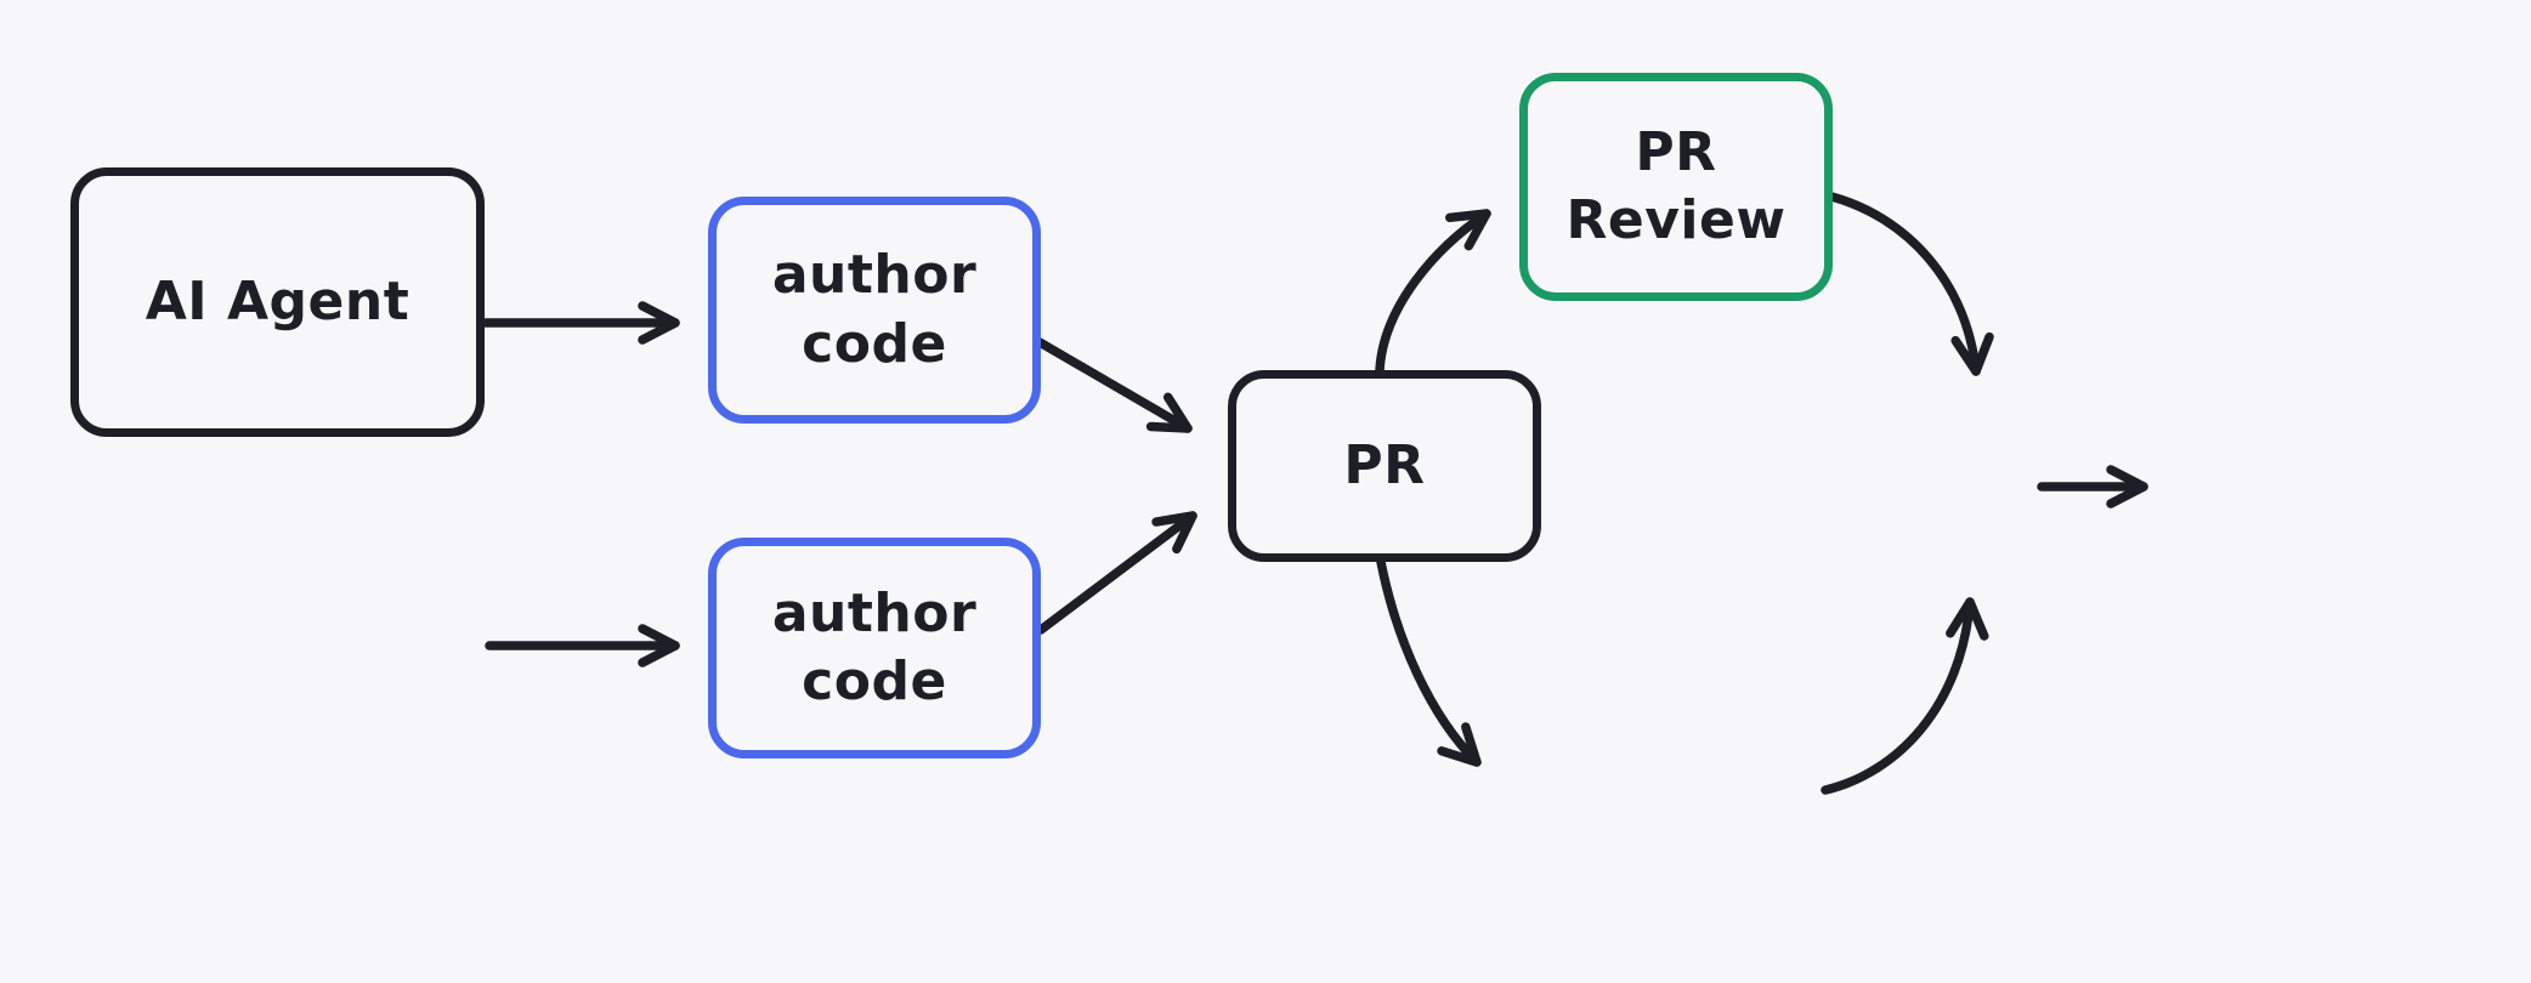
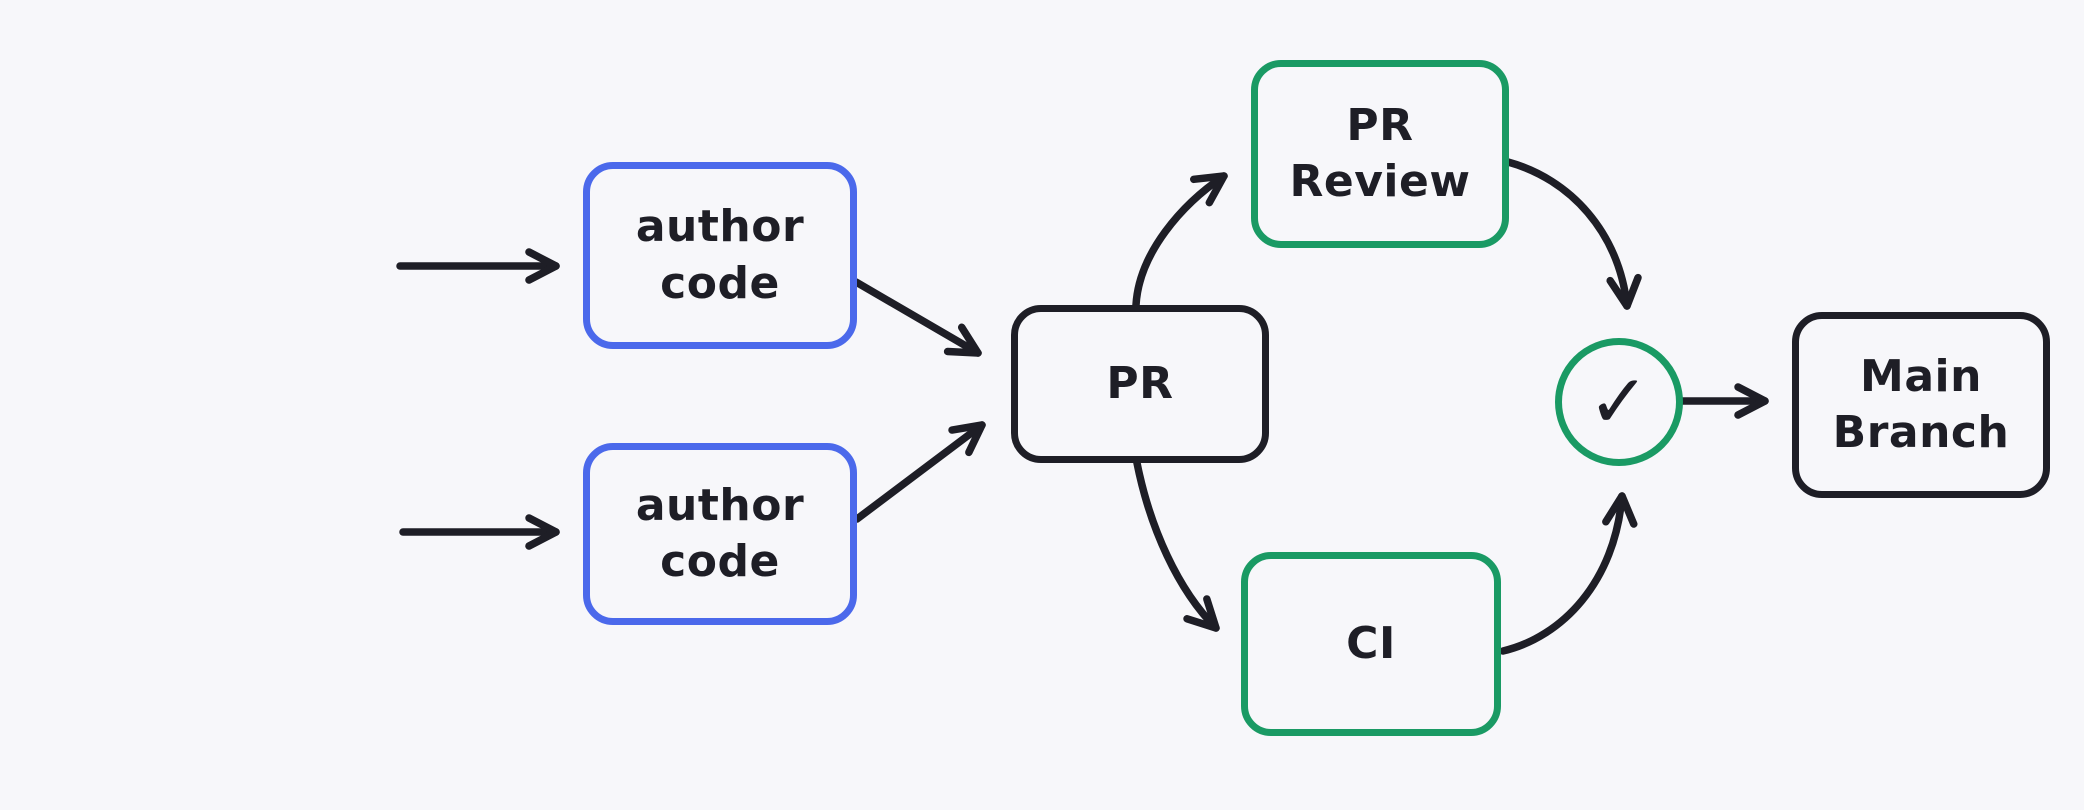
- AI Agent
  author
  code
  author
  code
  PR
  PR
  Review
+ CI
+ ✓
+ Main
+ Branch
